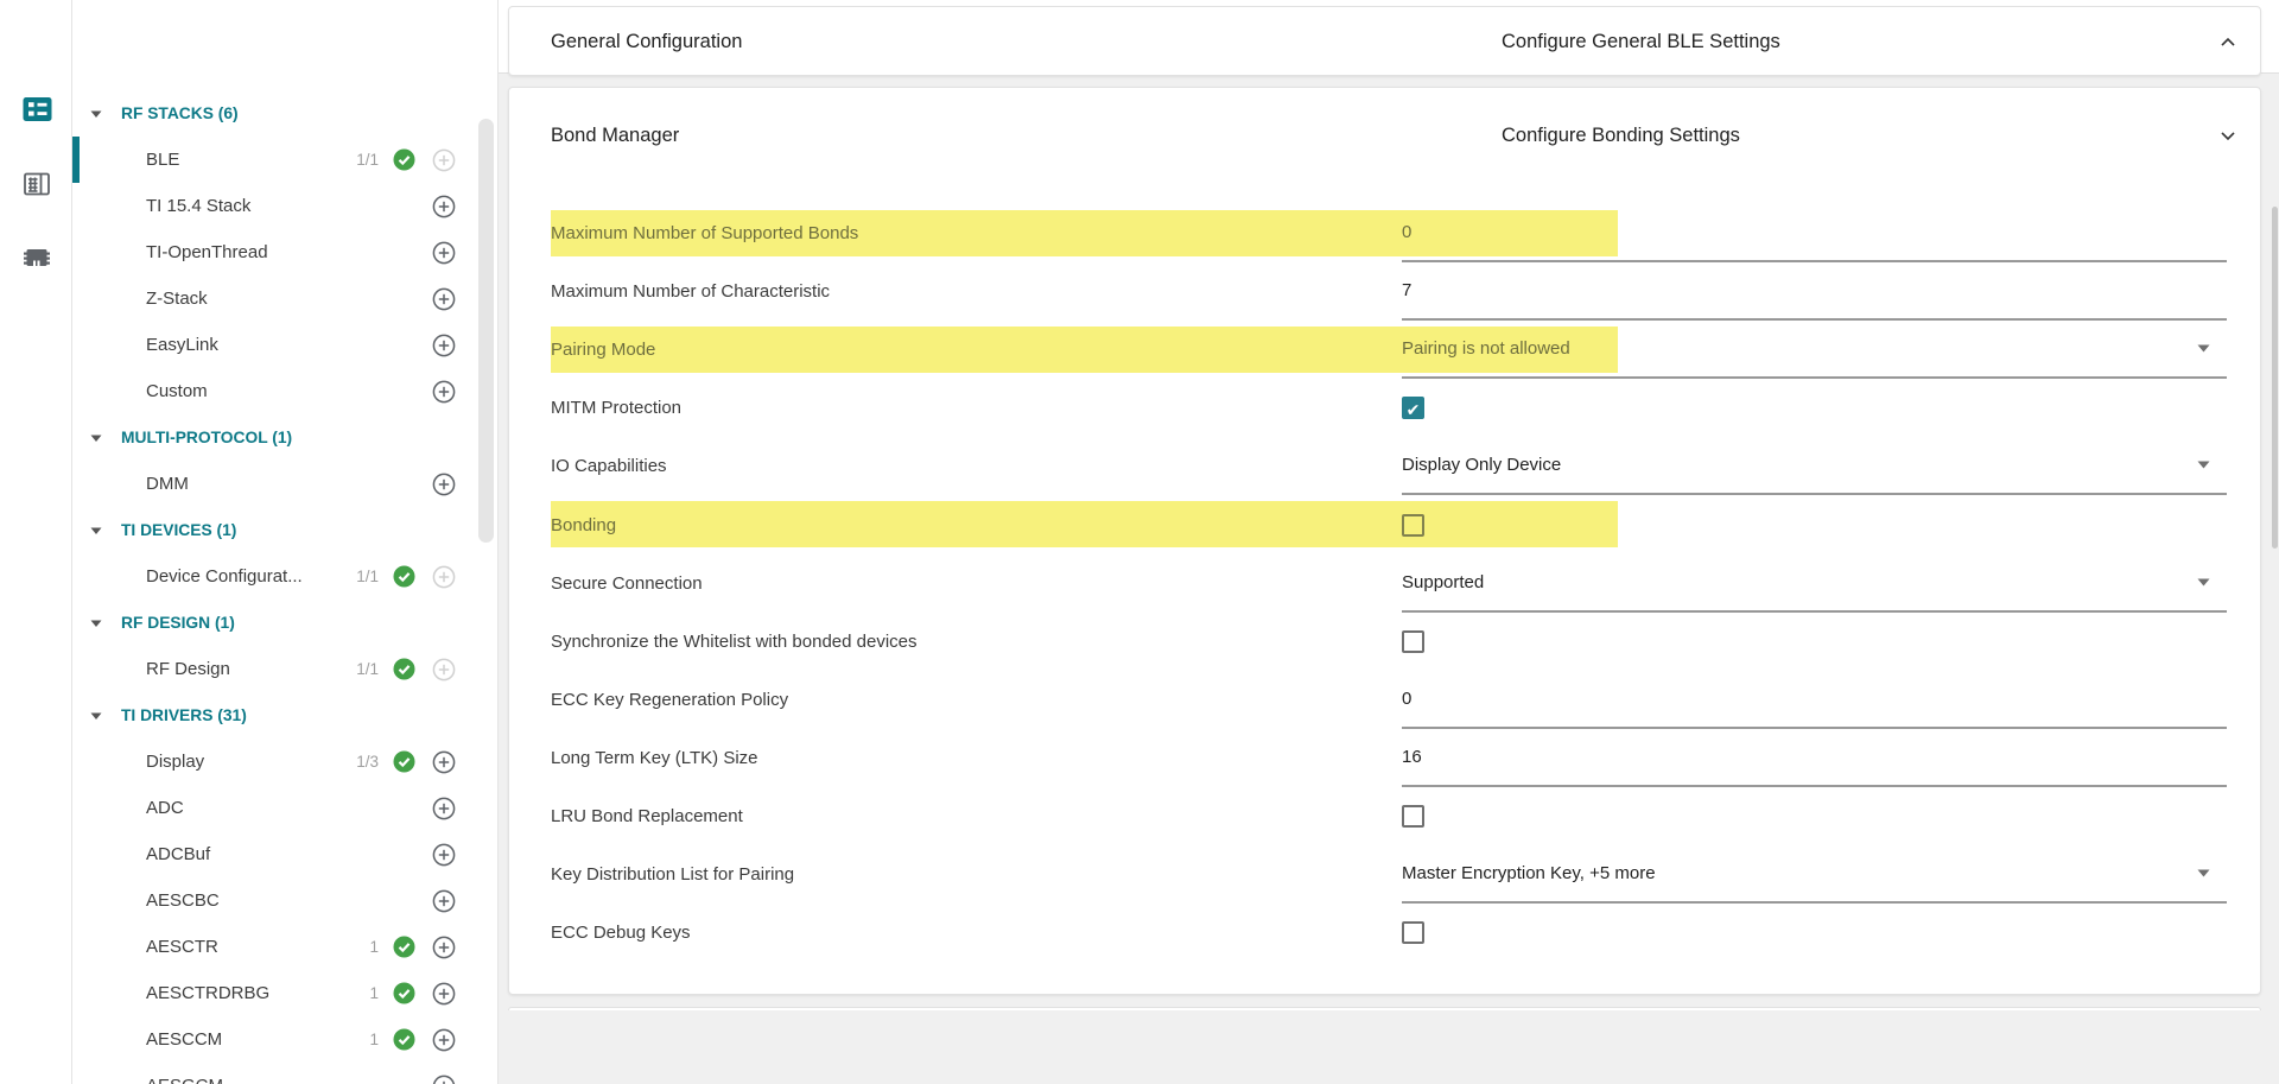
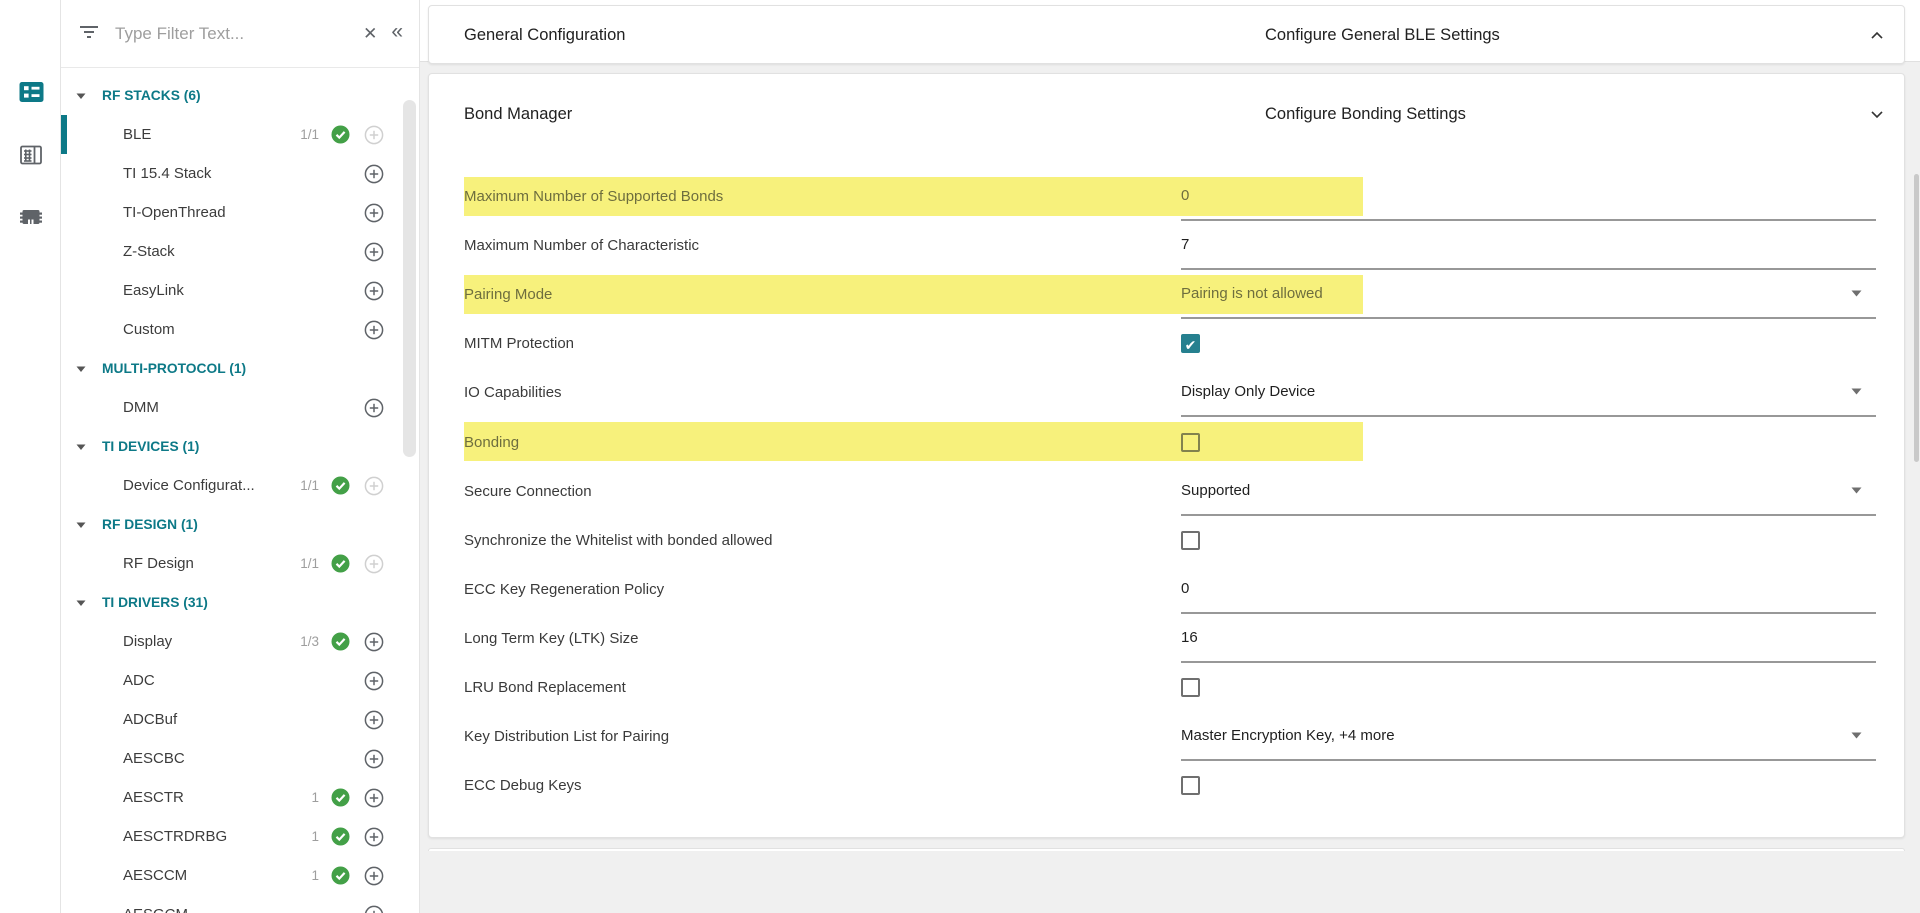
+ Type Filter Text...
+ ✕
+ «
  RF STACKS (6)
  BLE
  1/1
  TI 15.4 Stack
  TI-OpenThread
  Z-Stack
  EasyLink
  Custom
  MULTI-PROTOCOL (1)
  DMM
  TI DEVICES (1)
  Device Configurat...
  1/1
  RF DESIGN (1)
  RF Design
  1/1
  TI DRIVERS (31)
  Display
  1/3
  ADC
  ADCBuf
  AESCBC
  AESCTR
  1
  AESCTRDRBG
  1
  AESCCM
  1
  General Configuration
  Configure General BLE Settings
  Bond Manager
  Configure Bonding Settings
  Maximum Number of Supported Bonds
  0
  Maximum Number of Characteristic
  7
  Pairing Mode
  Pairing is not allowed
  MITM Protection
  IO Capabilities
  Display Only Device
  Bonding
  Secure Connection
  Supported
- Synchronize the Whitelist with bonded devices
+ Synchronize the Whitelist with bonded allowed
  ECC Key Regeneration Policy
  0
  Long Term Key (LTK) Size
  16
  LRU Bond Replacement
  Key Distribution List for Pairing
- Master Encryption Key, +5 more
+ Master Encryption Key, +4 more
  ECC Debug Keys
